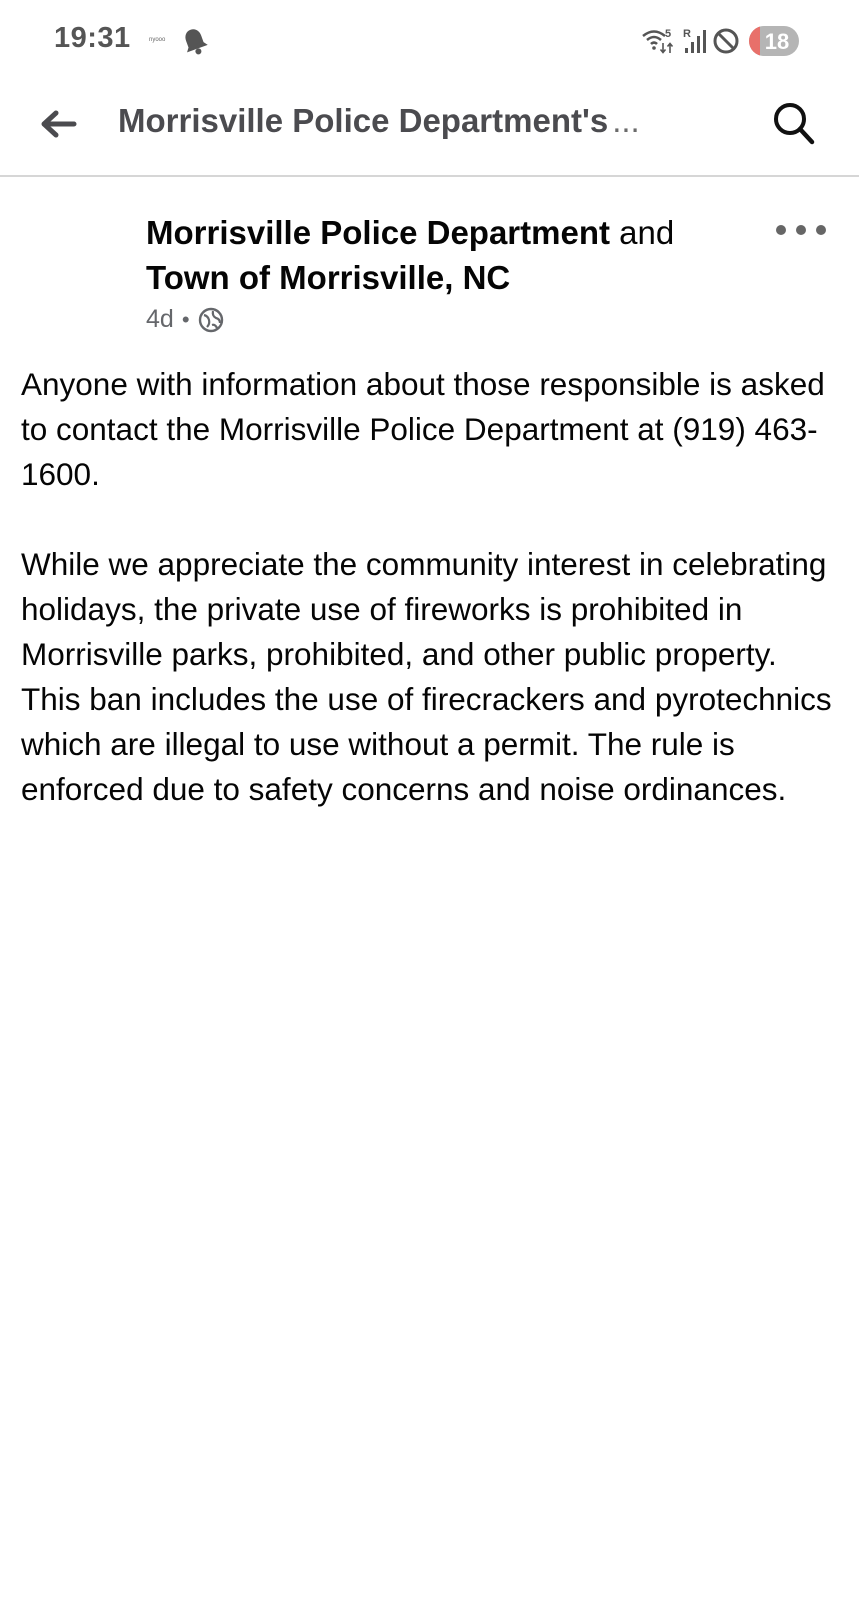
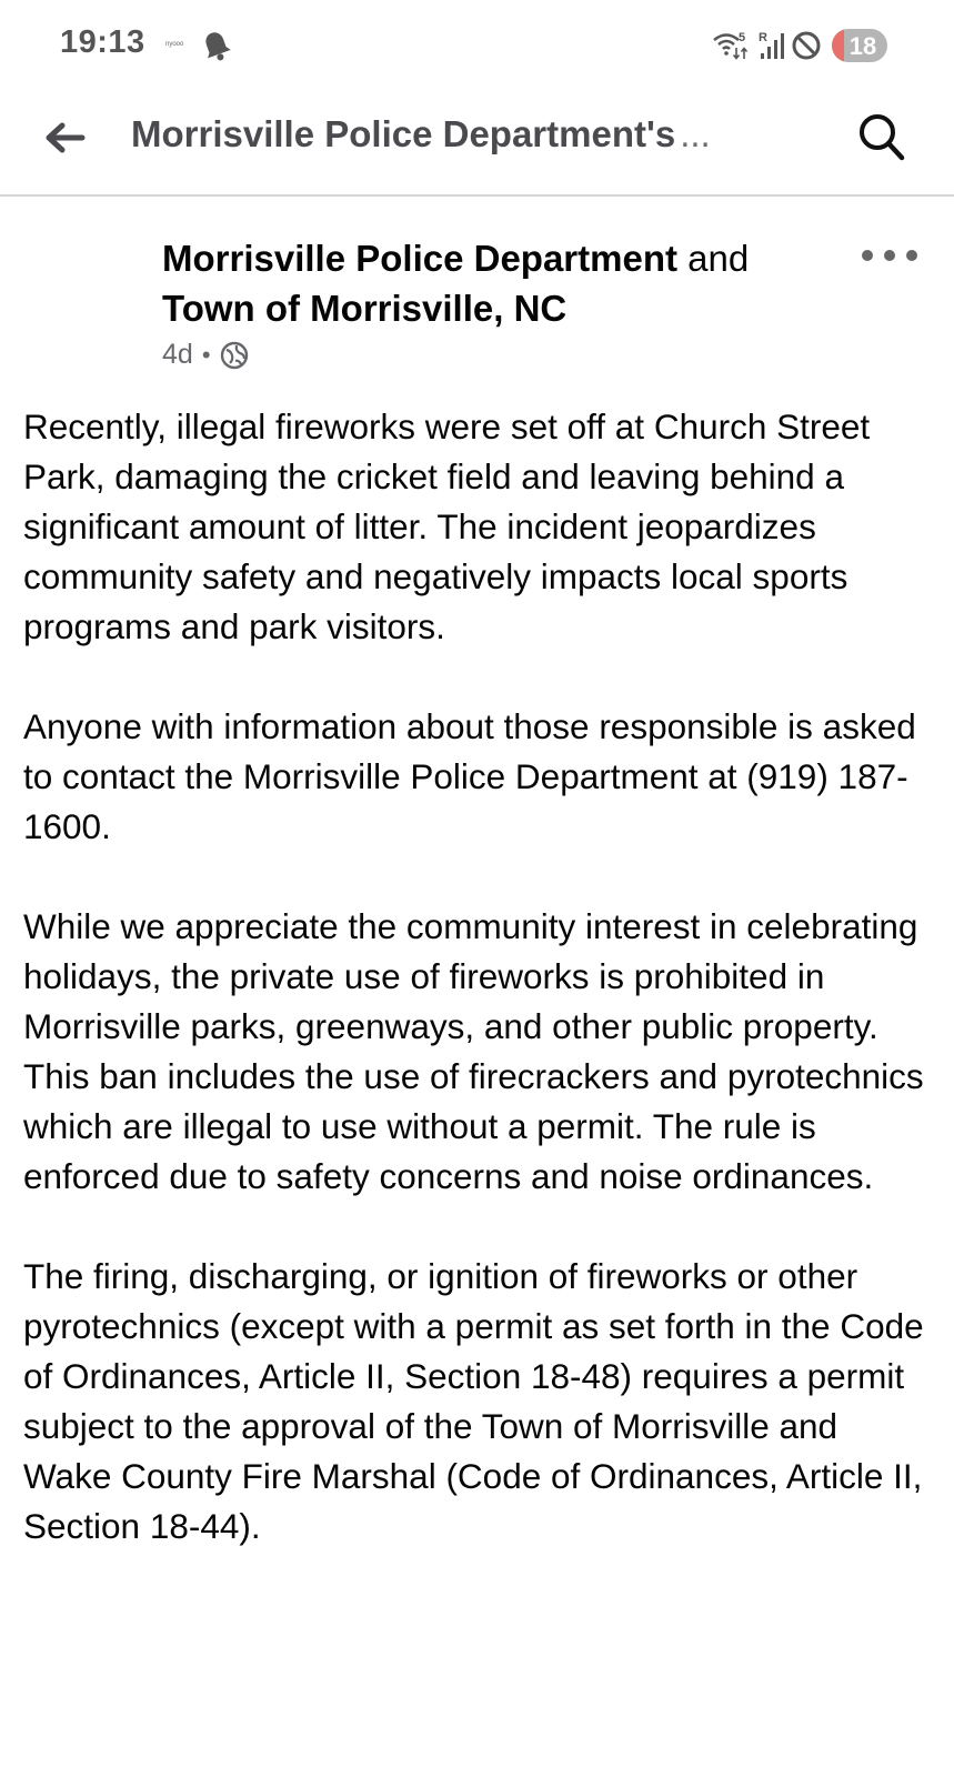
- 19:31
+ 19:13
  5
  R
  18
  Morrisville Police Department's...
  Morrisville Police Department and Town of Morrisville, NC
  4d
  •
+ Recently, illegal fireworks were set off at Church Street Park, damaging the cricket field and leaving behind a significant amount of litter. The incident jeopardizes community safety and negatively impacts local sports programs and park visitors.
- Anyone with information about those responsible is asked to contact the Morrisville Police Department at (919) 463-1600.
+ Anyone with information about those responsible is asked to contact the Morrisville Police Department at (919) 187-1600.
- While we appreciate the community interest in celebrating holidays, the private use of fireworks is prohibited in Morrisville parks, prohibited, and other public property. This ban includes the use of firecrackers and pyrotechnics which are illegal to use without a permit. The rule is enforced due to safety concerns and noise ordinances.
+ While we appreciate the community interest in celebrating holidays, the private use of fireworks is prohibited in Morrisville parks, greenways, and other public property. This ban includes the use of firecrackers and pyrotechnics which are illegal to use without a permit. The rule is enforced due to safety concerns and noise ordinances.
+ The firing, discharging, or ignition of fireworks or other pyrotechnics (except with a permit as set forth in the Code of Ordinances, Article II, Section 18-48) requires a permit subject to the approval of the Town of Morrisville and Wake County Fire Marshal (Code of Ordinances, Article II, Section 18-44).
